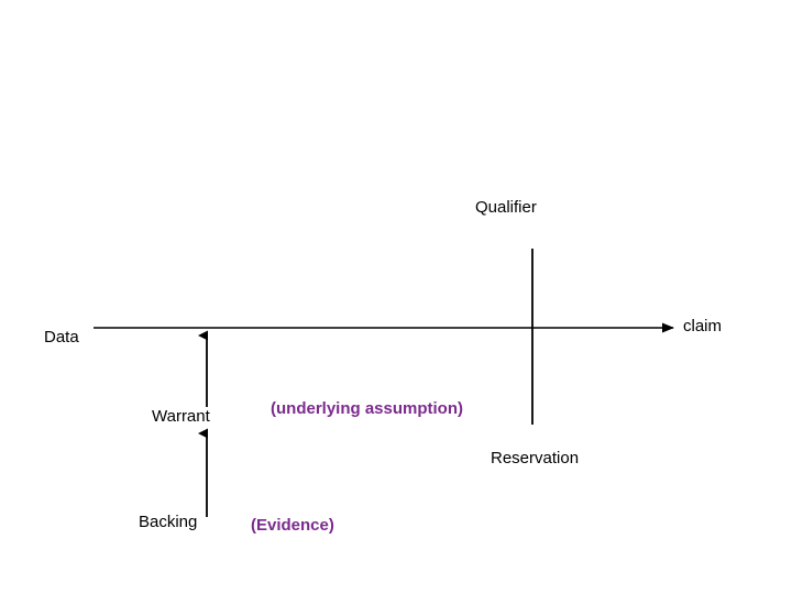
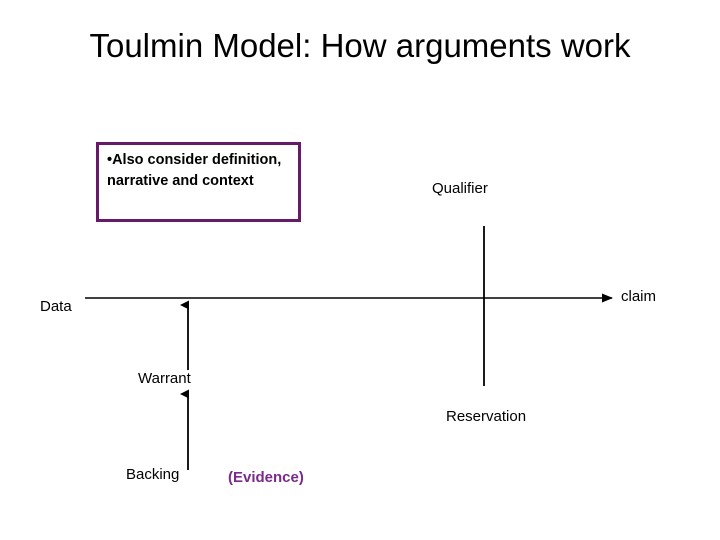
+ Toulmin Model: How arguments work
+ •Also consider definition, narrative and context
  Qualifier
  Data
  claim
  Warrant
- (underlying assumption)
  Reservation
  Backing
  (Evidence)
